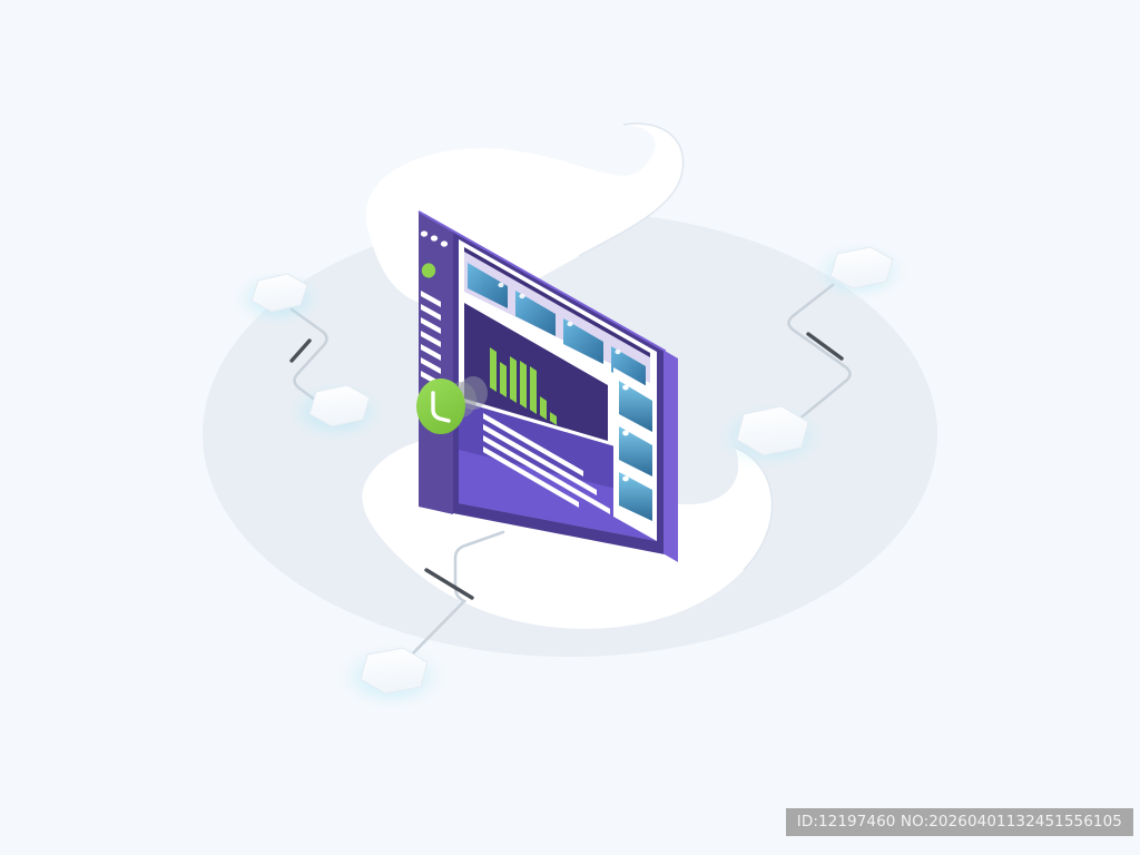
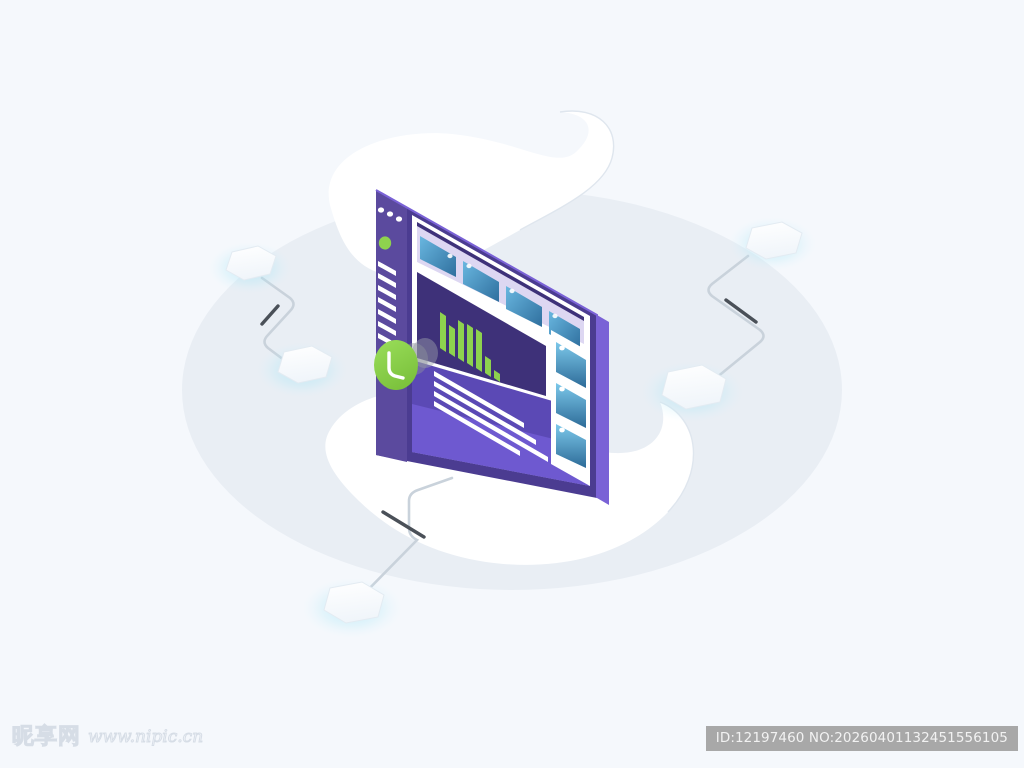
+ 昵享网
+ www.nipic.cn
  ID:12197460 NO:20260401132451556105
